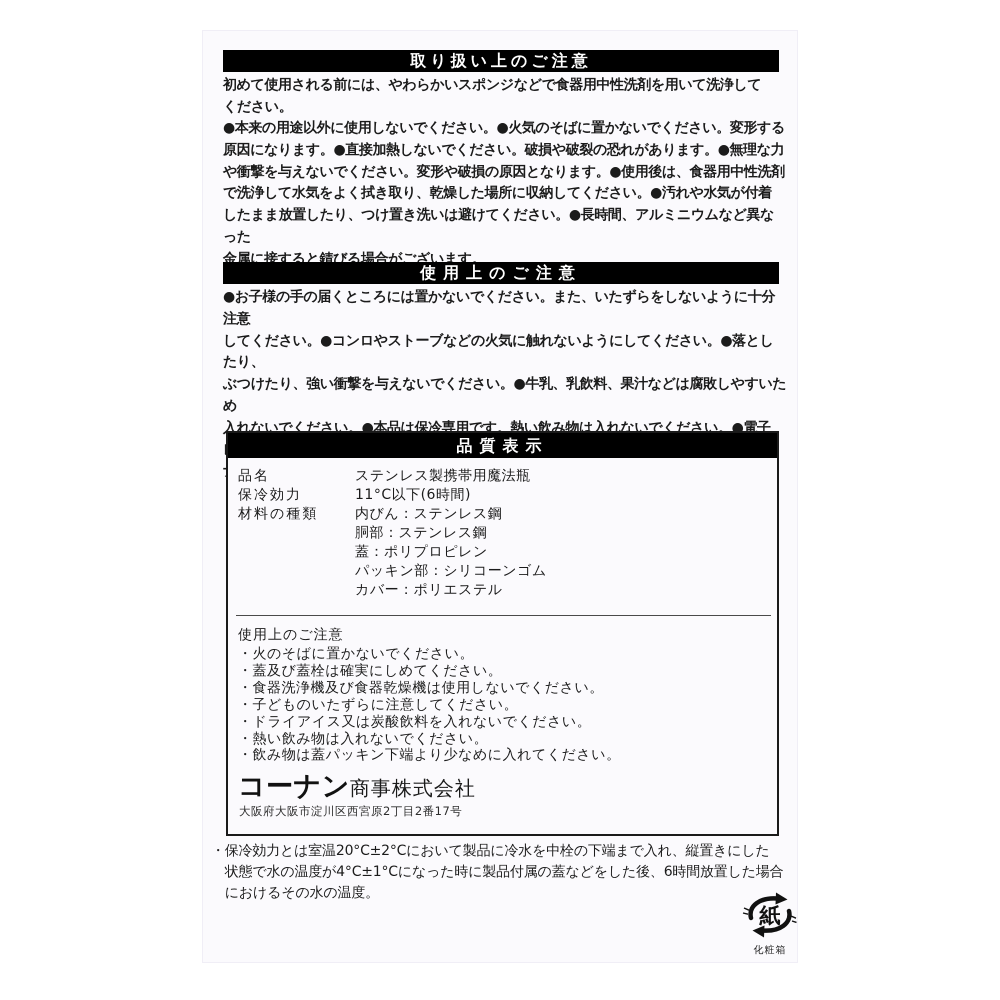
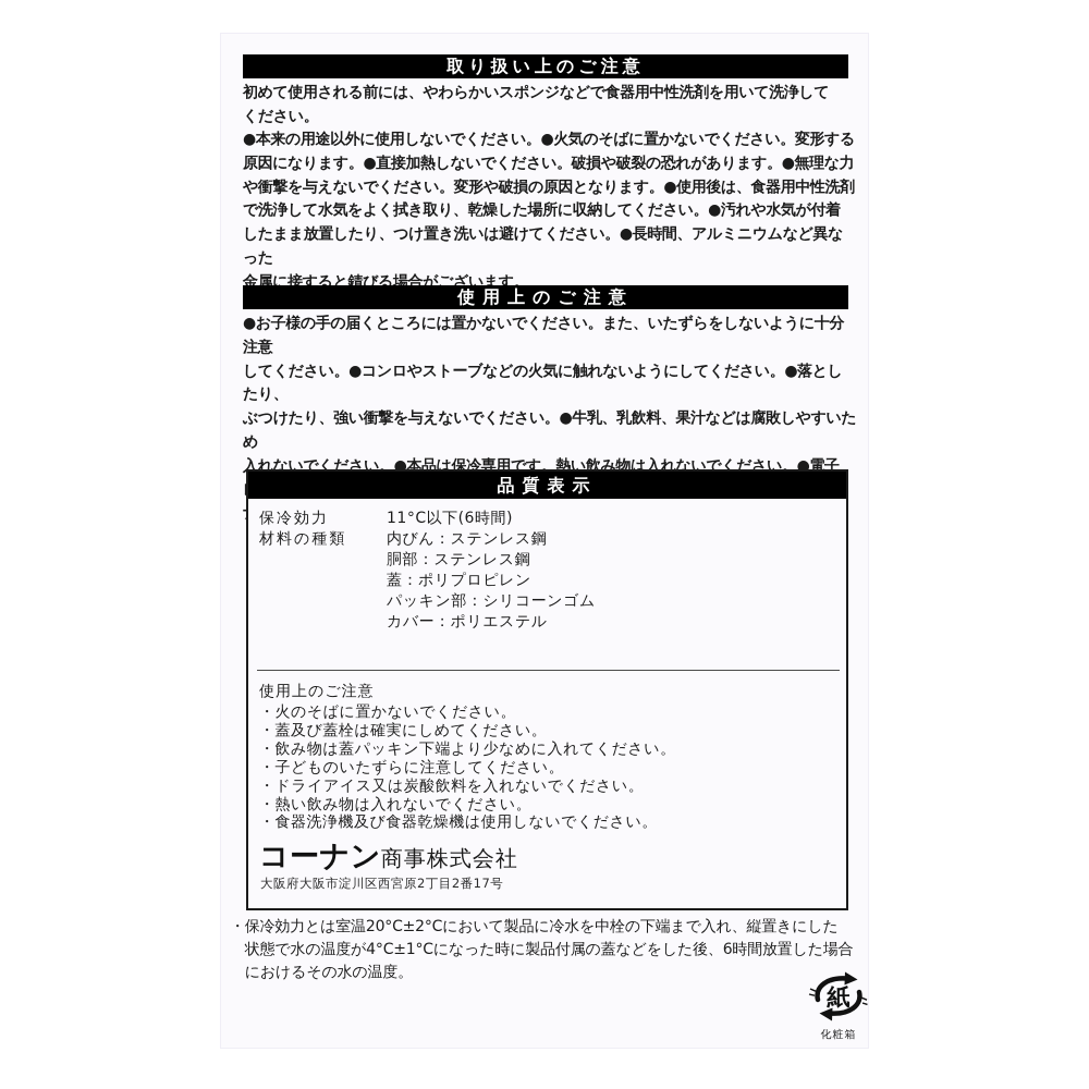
  取り扱い上のご注意
  初めて使用される前には、やわらかいスポンジなどで食器用中性洗剤を用いて洗浄して
  ください。
  ●本来の用途以外に使用しないでください。●火気のそばに置かないでください。変形する
  原因になります。●直接加熱しないでください。破損や破裂の恐れがあります。●無理な力
  や衝撃を与えないでください。変形や破損の原因となります。●使用後は、食器用中性洗剤
  で洗浄して水気をよく拭き取り、乾燥した場所に収納してください。●汚れや水気が付着
  したまま放置したり、つけ置き洗いは避けてください。●長時間、アルミニウムなど異なった
  金属に接すると錆びる場合がございます。
  使用上のご注意
  ●お子様の手の届くところには置かないでください。また、いたずらをしないように十分注意
  してください。●コンロやストーブなどの火気に触れないようにしてください。●落としたり、
  ぶつけたり、強い衝撃を与えないでください。●牛乳、乳飲料、果汁などは腐敗しやすいため
  入れないでください。●本品は保冷専用です。熱い飲み物は入れないでください。●電子
  品質表示
- 品名
- ステンレス製携帯用魔法瓶
  保冷効力
  11°C以下(6時間)
  材料の種類
  内びん：ステンレス鋼
  胴部：ステンレス鋼
  蓋：ポリプロピレン
  パッキン部：シリコーンゴム
  カバー：ポリエステル
  使用上のご注意
  ・火のそばに置かないでください。
  ・蓋及び蓋栓は確実にしめてください。
- ・食器洗浄機及び食器乾燥機は使用しないでください。
+ ・飲み物は蓋パッキン下端より少なめに入れてください。
  ・子どものいたずらに注意してください。
  ・ドライアイス又は炭酸飲料を入れないでください。
  ・熱い飲み物は入れないでください。
- ・飲み物は蓋パッキン下端より少なめに入れてください。
+ ・食器洗浄機及び食器乾燥機は使用しないでください。
  コーナン
  商事株式会社
  大阪府大阪市淀川区西宮原2丁目2番17号
  ・保冷効力とは室温20°C±2°Cにおいて製品に冷水を中栓の下端まで入れ、縦置きにした
  状態で水の温度が4°C±1°Cになった時に製品付属の蓋などをした後、6時間放置した場合
  におけるその水の温度。
  紙
  化粧箱
